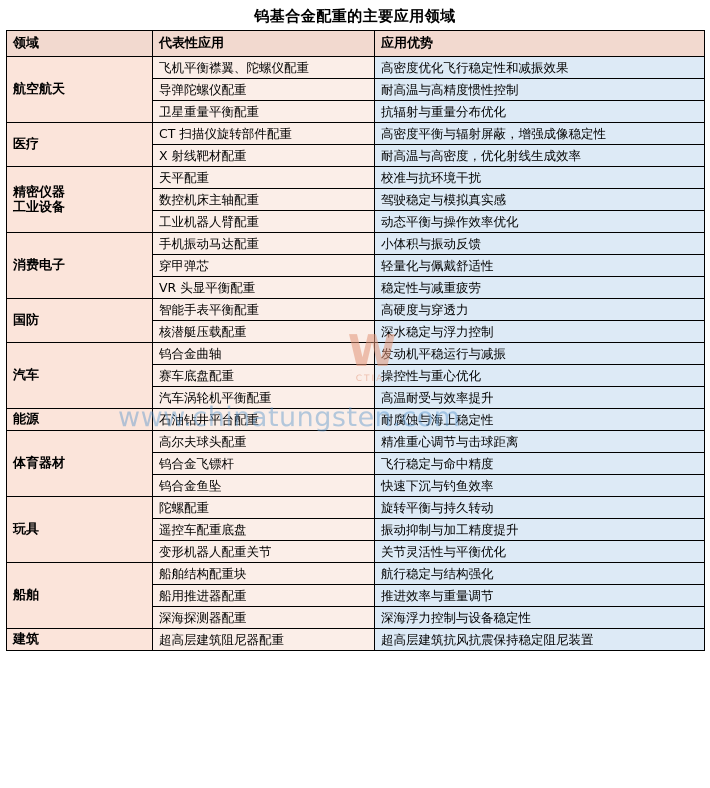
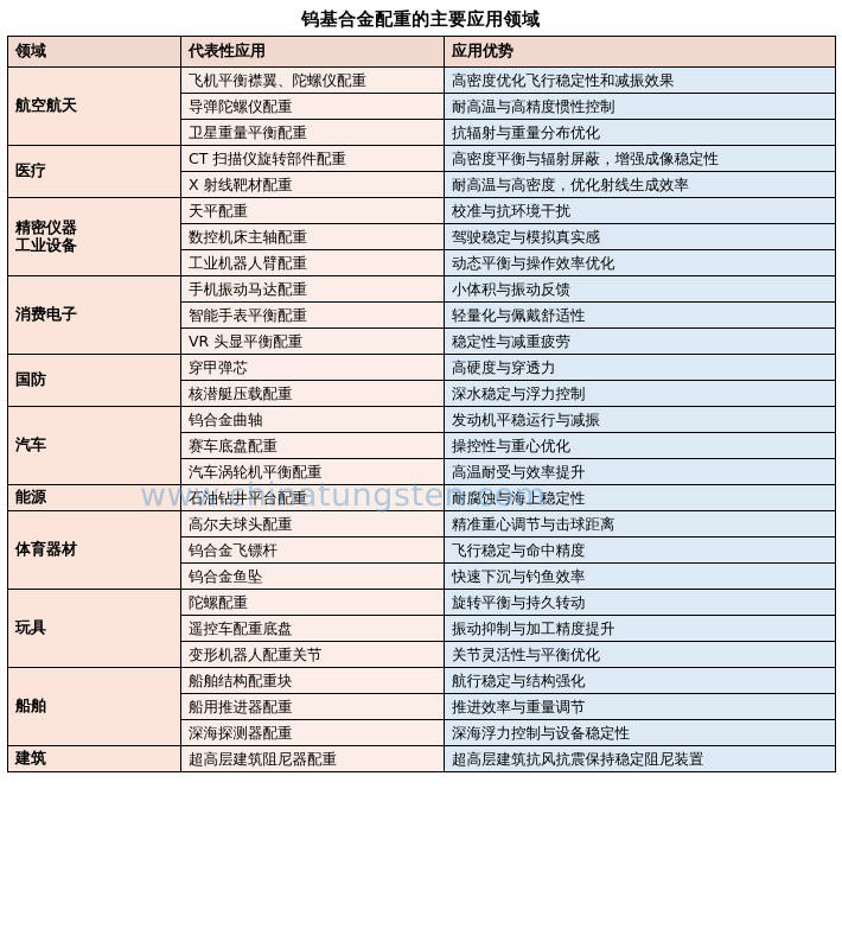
  钨基合金配重的主要应用领域
  领域	代表性应用	应用优势
  航空航天	飞机平衡襟翼、陀螺仪配重	高密度优化飞行稳定性和减振效果
  导弹陀螺仪配重	耐高温与高精度惯性控制
  卫星重量平衡配重	抗辐射与重量分布优化
  医疗	CT 扫描仪旋转部件配重	高密度平衡与辐射屏蔽，增强成像稳定性
  X 射线靶材配重	耐高温与高密度，优化射线生成效率
  精密仪器工业设备	天平配重	校准与抗环境干扰
  数控机床主轴配重	驾驶稳定与模拟真实感
  工业机器人臂配重	动态平衡与操作效率优化
  消费电子	手机振动马达配重	小体积与振动反馈
- 穿甲弹芯	轻量化与佩戴舒适性
+ 智能手表平衡配重	轻量化与佩戴舒适性
  VR 头显平衡配重	稳定性与减重疲劳
- 国防	智能手表平衡配重	高硬度与穿透力
+ 国防	穿甲弹芯	高硬度与穿透力
  核潜艇压载配重	深水稳定与浮力控制
  汽车	钨合金曲轴	发动机平稳运行与减振
  赛车底盘配重	操控性与重心优化
  汽车涡轮机平衡配重	高温耐受与效率提升
  能源	石油钻井平台配重	耐腐蚀与海上稳定性
  体育器材	高尔夫球头配重	精准重心调节与击球距离
  钨合金飞镖杆	飞行稳定与命中精度
  钨合金鱼坠	快速下沉与钓鱼效率
  玩具	陀螺配重	旋转平衡与持久转动
  遥控车配重底盘	振动抑制与加工精度提升
  变形机器人配重关节	关节灵活性与平衡优化
  船舶	船舶结构配重块	航行稳定与结构强化
  船用推进器配重	推进效率与重量调节
  深海探测器配重	深海浮力控制与设备稳定性
  建筑	超高层建筑阻尼器配重	超高层建筑抗风抗震保持稳定阻尼装置
  www.chinatungsten.com
- W
- CTIA
